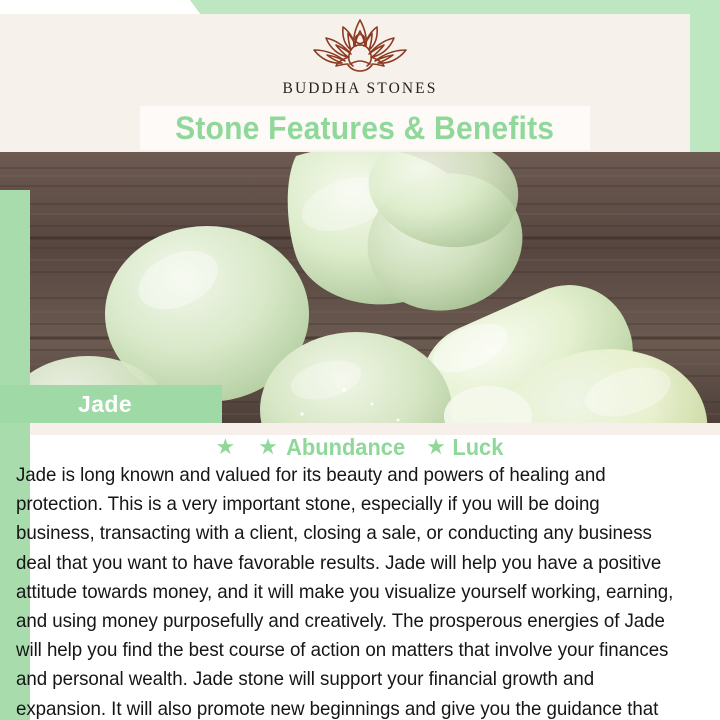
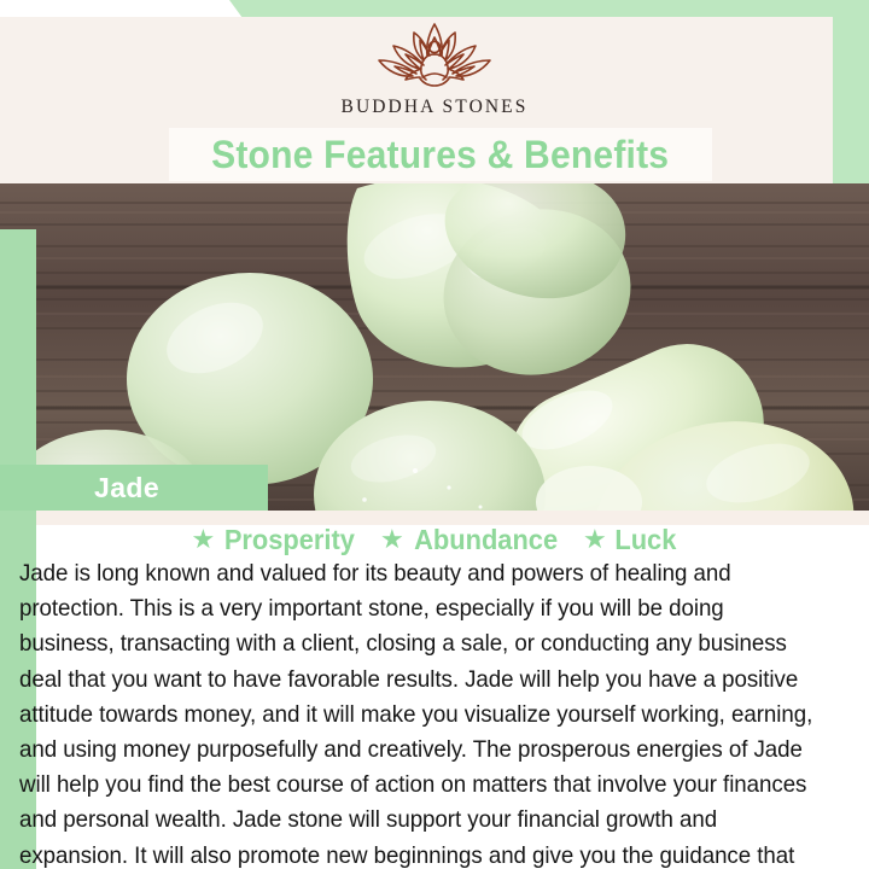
  BUDDHA STONES
  Stone Features & Benefits
  Jade
  ★
+ Prosperity
  ★
  Abundance
  ★
  Luck
  Jade is long known and valued for its beauty and powers of healing and protection. This is a very important stone, especially if you will be doing business, transacting with a client, closing a sale, or conducting any business deal that you want to have favorable results. Jade will help you have a positive attitude towards money, and it will make you visualize yourself working, earning, and using money purposefully and creatively. The prosperous energies of Jade will help you find the best course of action on matters that involve your finances and personal wealth. Jade stone will support your financial growth and expansion. It will also promote new beginnings and give you the guidance that
